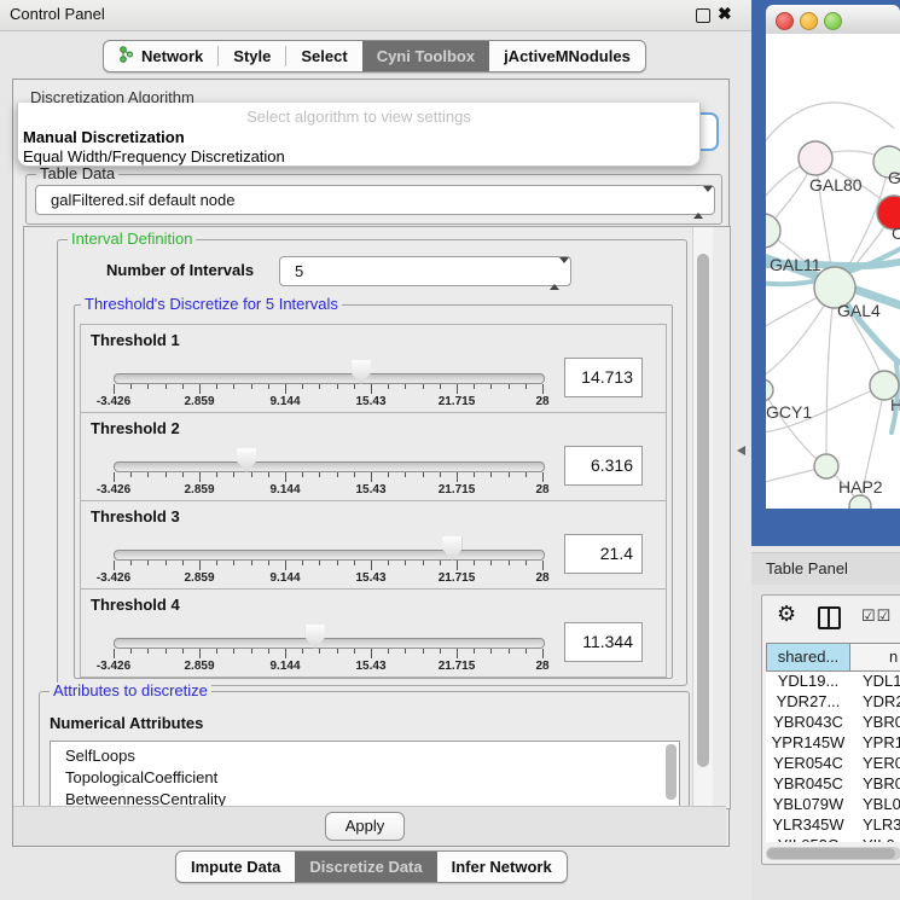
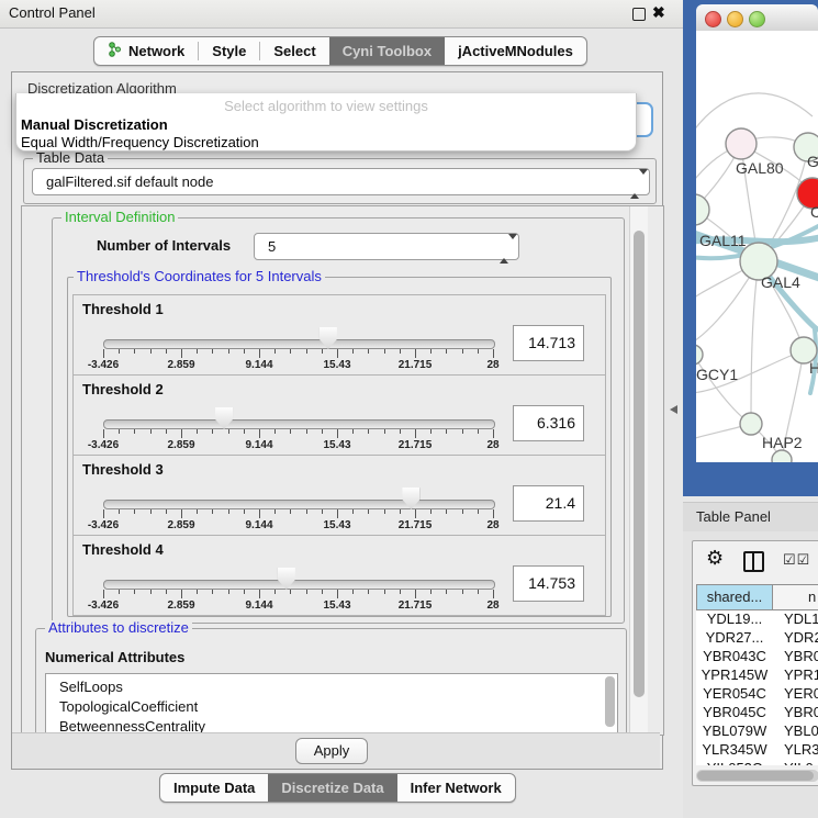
  Control Panel
  ✖
  Network
  Style
  Select
  Cyni Toolbox
  jActiveMNodules
  Discretization Algorithm
  Select algorithm to view settings
  Manual Discretization
  Equal Width/Frequency Discretization
  Table Data
  galFiltered.sif default node
  Interval Definition
  Number of Intervals
  5
- Threshold's Discretize for 5 Intervals
+ Threshold's Coordinates for 5 Intervals
  Threshold 1
  -3.426
  2.859
  9.144
  15.43
  21.715
  28
  14.713
  Threshold 2
  -3.426
  2.859
  9.144
  15.43
  21.715
  28
  6.316
  Threshold 3
  -3.426
  2.859
  9.144
  15.43
  21.715
  28
  21.4
  Threshold 4
  -3.426
  2.859
  9.144
  15.43
  21.715
  28
- 11.344
+ 14.753
  Attributes to discretize
  Numerical Attributes
  SelfLoops
  TopologicalCoefficient
  BetweennessCentrality
  Apply
  Impute Data
  Discretize Data
  Infer Network
  GAL80
  C
  GAL11
  GAL4
  GCY1
  H
  HAP2
  Table Panel
  ⚙
  ☑☑
  shared...
  n
  YDL19...
  YDL1
  YDR27...
  YDR
  YBR043C
  YBR0
  YPR145W
  YPR1
  YER054C
  YER0
  YBR045C
  YBR0
  YBL079W
  YBL0
  YLR345W
  YLR3
